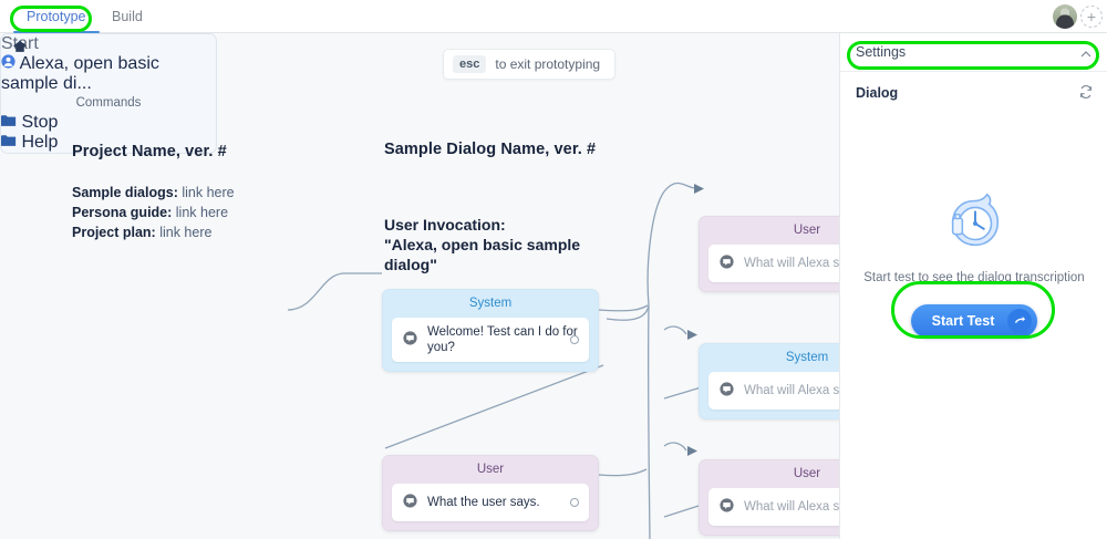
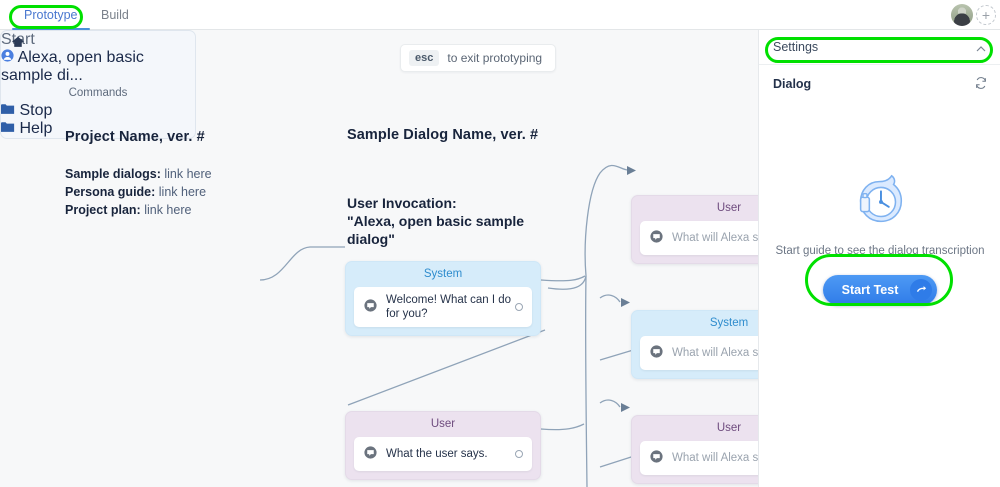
  Prototype
  Build
  +
  esc
  to exit prototyping
  Project Name, ver. #
  Sample Dialog Name, ver. #
  Sample dialogs: link here
  Persona guide: link here
  Project plan: link here
  User Invocation:
  "Alexa, open basic sample dialog"
  Strt
  Alexa, open basic sample di...
  Commands
  Stop
  Help
  System
- Welcome! Test can I do for you?
+ Welcome! What can I do for you?
  User
  What the user says.
  User
  What will Alexa s
  System
  What will Alexa s
  User
  What will Alexa s
  Settings
  Dialog
- Start test to see the dialog transcription
+ Start guide to see the dialog transcription
  Start Test
